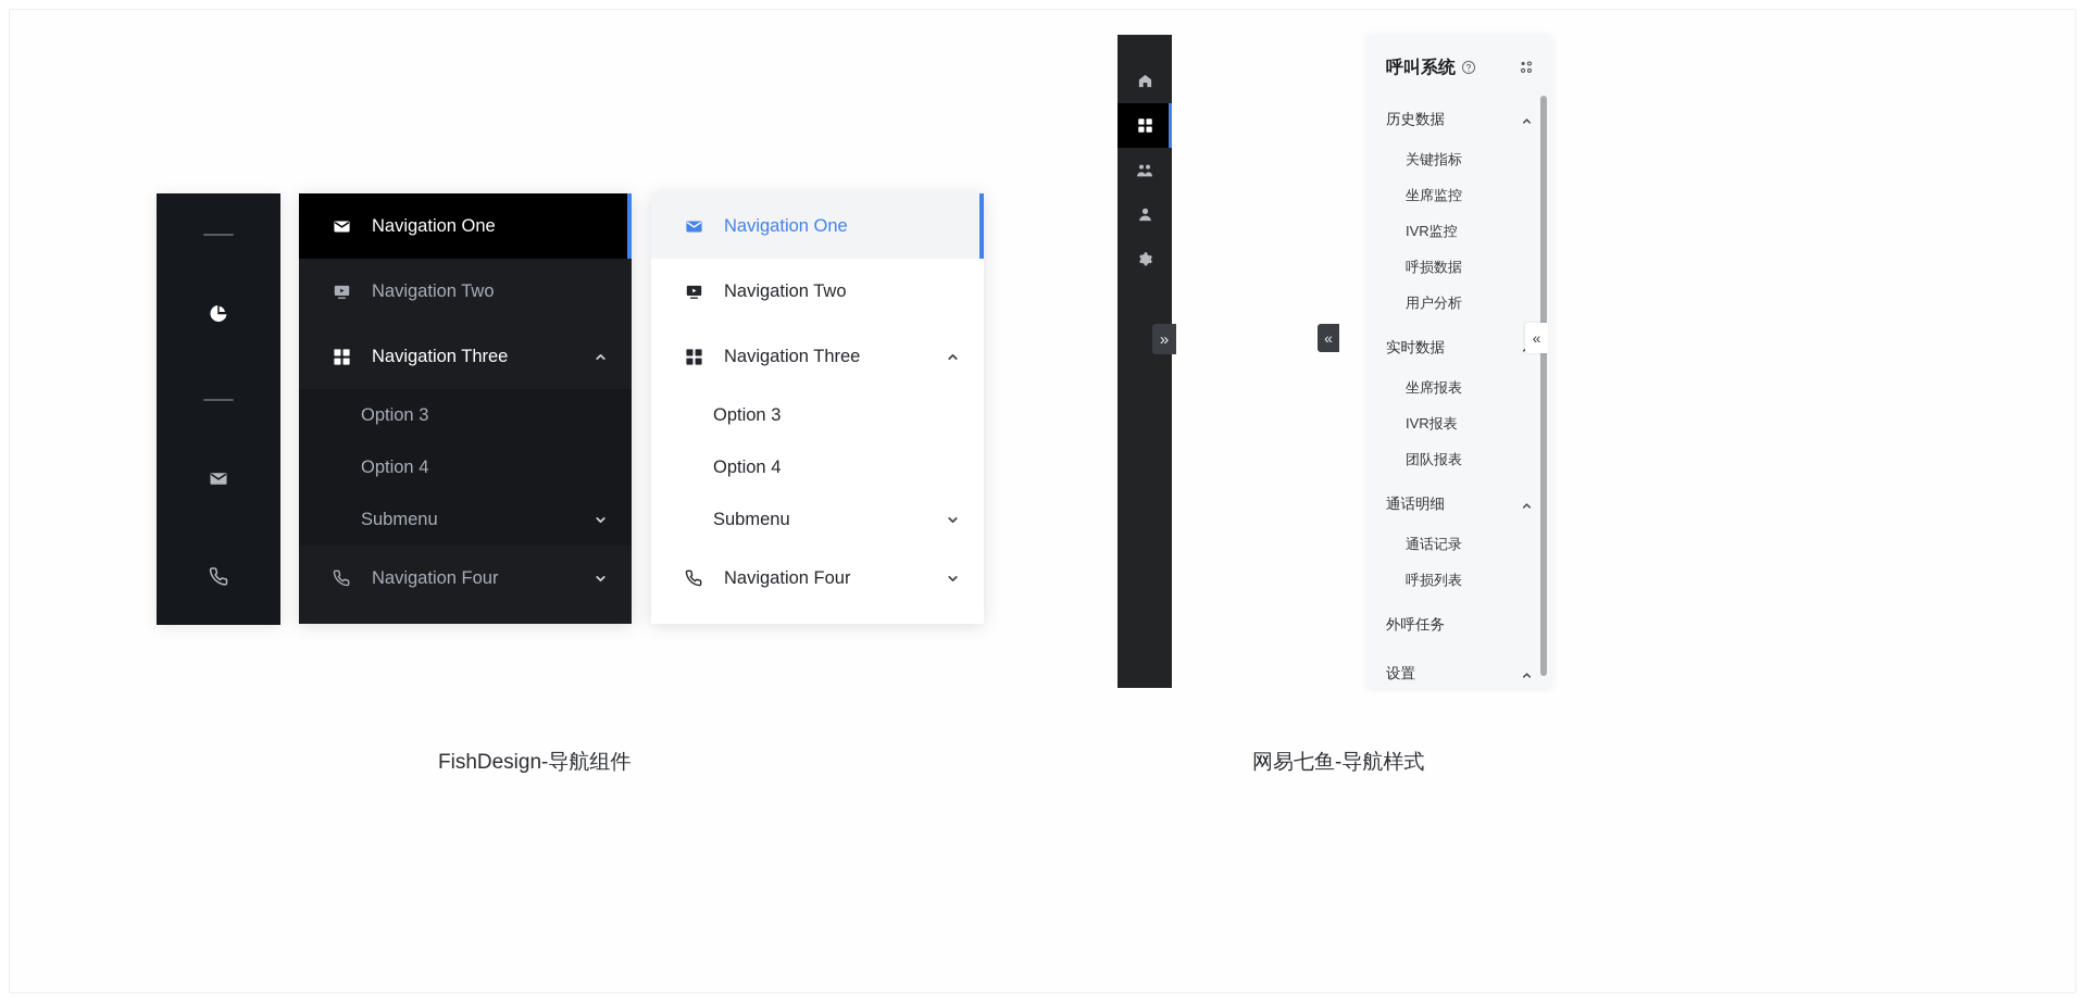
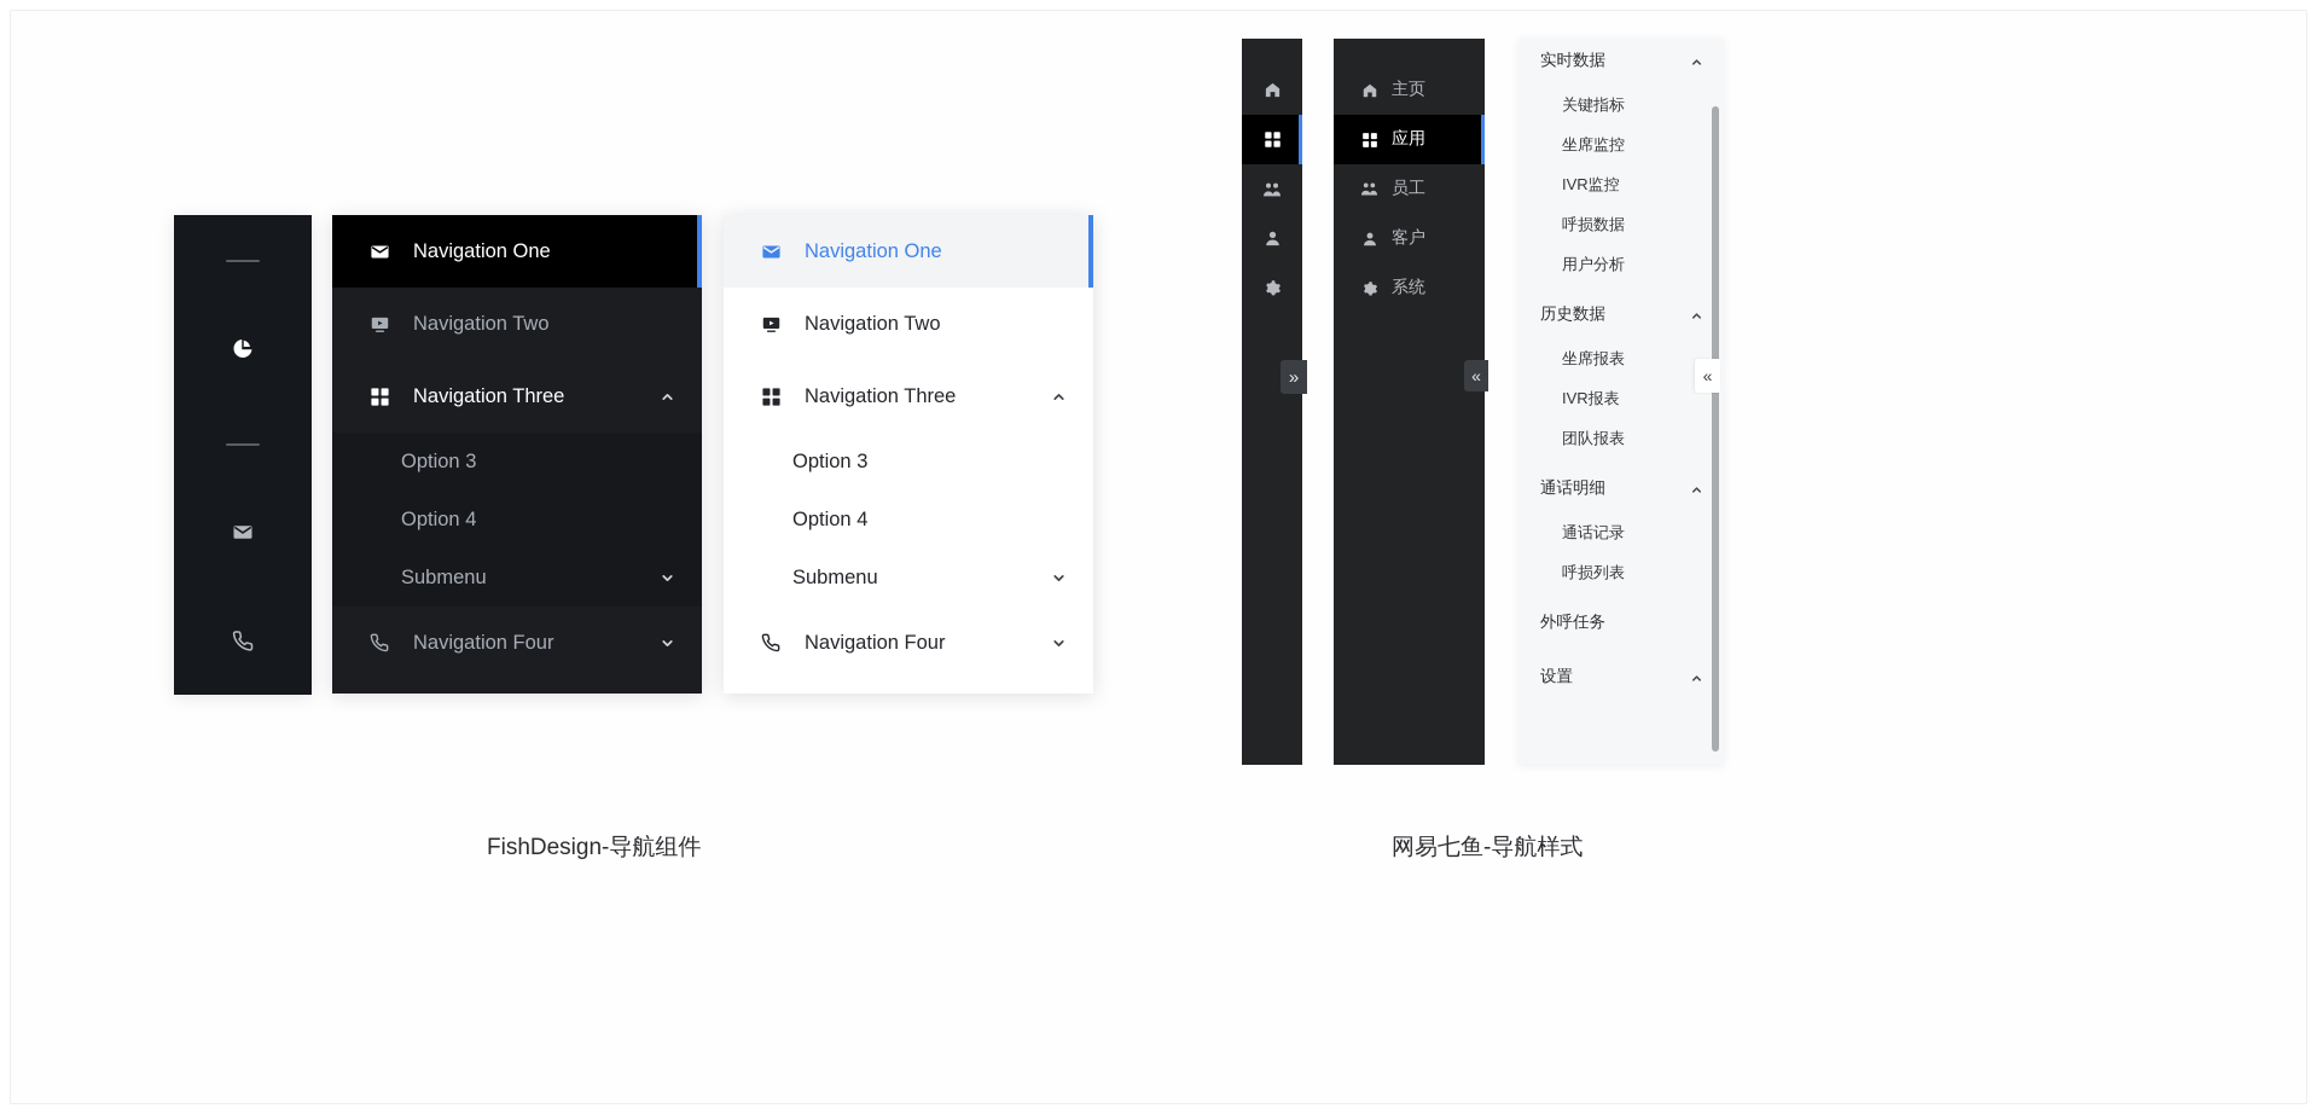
  Navigation One
  Navigation Two
  Navigation Three
  Option 3
  Option 4
  Submenu
  Navigation Four
  Navigation One
  Navigation Two
  Navigation Three
  Option 3
  Option 4
  Submenu
  Navigation Four
  »
+ 主页
+ 应用
+ 员工
+ 客户
+ 系统
  «
- 呼叫系统
- 历史数据
+ 实时数据
  关键指标
  坐席监控
  IVR监控
  呼损数据
  用户分析
- 实时数据
+ 历史数据
  坐席报表
  IVR报表
  团队报表
  通话明细
  通话记录
  呼损列表
  外呼任务
  设置
  «
  FishDesign-导航组件
  网易七鱼-导航样式
